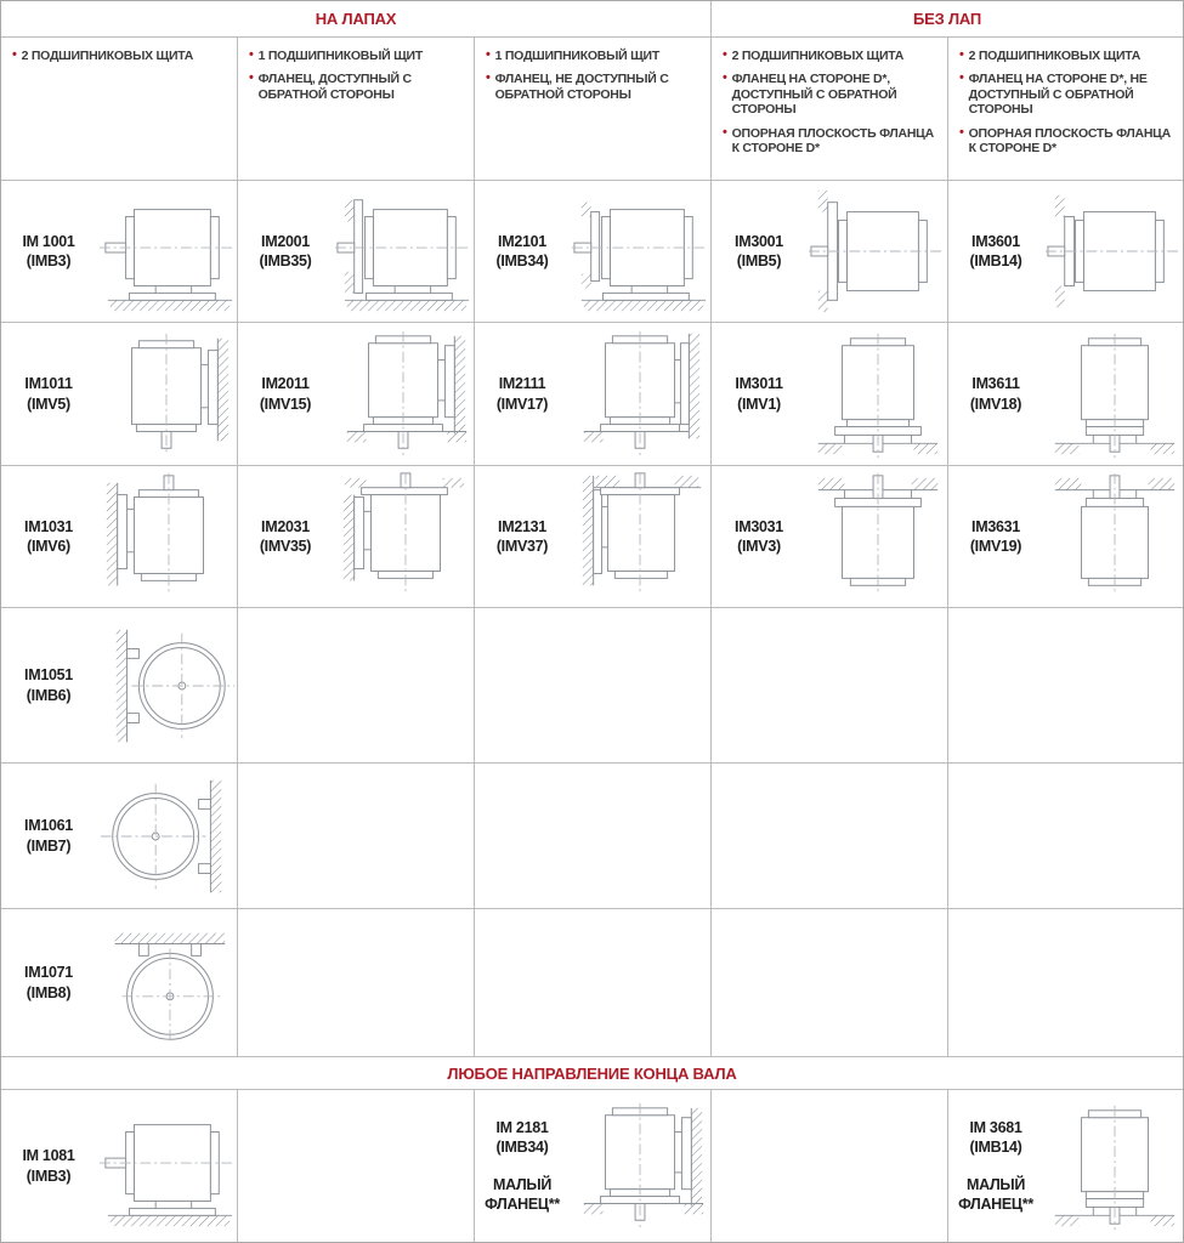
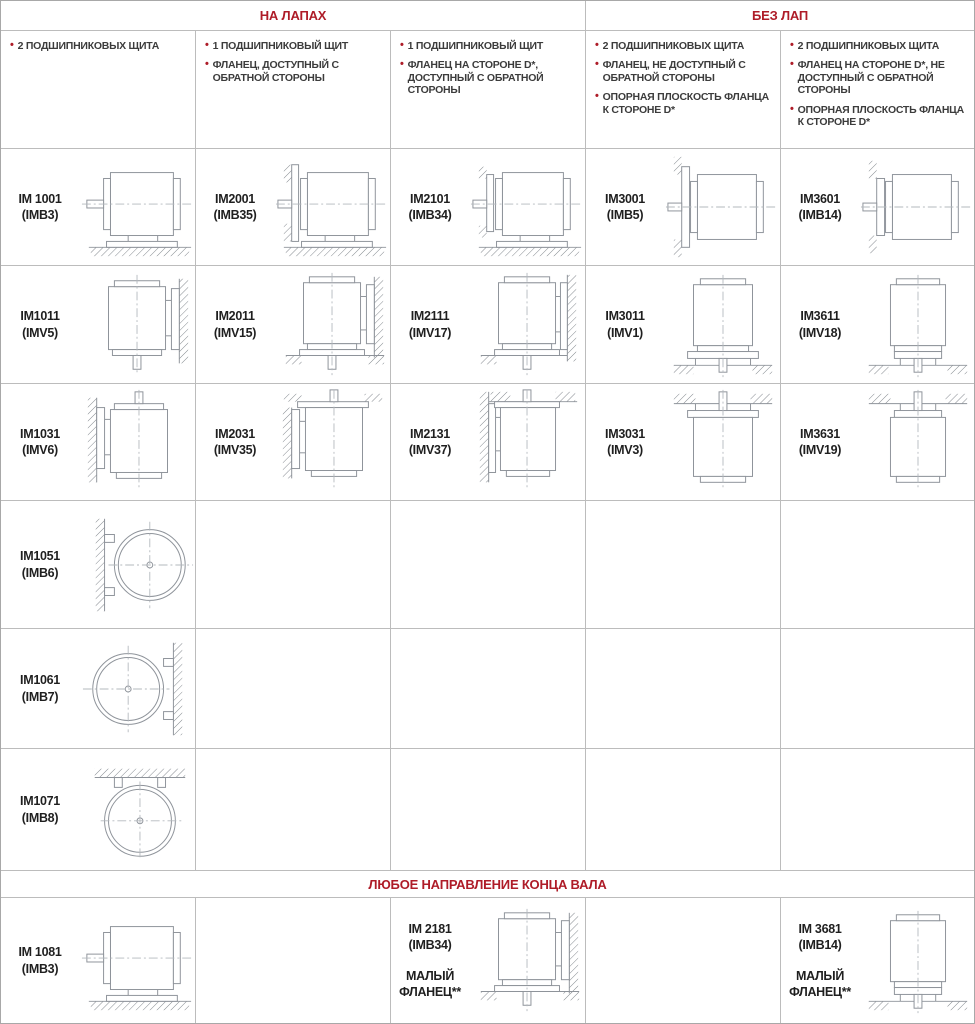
  НА ЛАПАХ
  БЕЗ ЛАП
  •
  2 ПОДШИПНИКОВЫХ ЩИТА
  •
  1 ПОДШИПНИКОВЫЙ ЩИТ
  •
  ФЛАНЕЦ, ДОСТУПНЫЙ С ОБРАТНОЙ СТОРОНЫ
  •
  1 ПОДШИПНИКОВЫЙ ЩИТ
  •
- ФЛАНЕЦ, НЕ ДОСТУПНЫЙ С ОБРАТНОЙ СТОРОНЫ
+ ФЛАНЕЦ НА СТОРОНЕ D*, ДОСТУПНЫЙ С ОБРАТНОЙ СТОРОНЫ
  •
  2 ПОДШИПНИКОВЫХ ЩИТА
  •
- ФЛАНЕЦ НА СТОРОНЕ D*, ДОСТУПНЫЙ С ОБРАТНОЙ СТОРОНЫ
+ ФЛАНЕЦ, НЕ ДОСТУПНЫЙ С ОБРАТНОЙ СТОРОНЫ
  •
  ОПОРНАЯ ПЛОСКОСТЬ ФЛАНЦА К СТОРОНЕ D*
  •
  2 ПОДШИПНИКОВЫХ ЩИТА
  •
  ФЛАНЕЦ НА СТОРОНЕ D*, НЕ ДОСТУПНЫЙ С ОБРАТНОЙ СТОРОНЫ
  •
  ОПОРНАЯ ПЛОСКОСТЬ ФЛАНЦА К СТОРОНЕ D*
  IM 1001
  (IMB3)
  IM2001
  (IMB35)
  IM2101
  (IMB34)
  IM3001
  (IMB5)
  IM3601
  (IMB14)
  IM1011
  (IMV5)
  IM2011
  (IMV15)
  IM2111
  (IMV17)
  IM3011
  (IMV1)
  IM3611
  (IMV18)
  IM1031
  (IMV6)
  IM2031
  (IMV35)
  IM2131
  (IMV37)
  IM3031
  (IMV3)
  IM3631
  (IMV19)
  IM1051
  (IMB6)
  IM1061
  (IMB7)
  IM1071
  (IMB8)
  ЛЮБОЕ НАПРАВЛЕНИЕ КОНЦА ВАЛА
  IM 1081
  (IMB3)
  IM 2181
  (IMB34)
  МАЛЫЙ ФЛАНЕЦ**
  IM 3681
  (IMB14)
  МАЛЫЙ ФЛАНЕЦ**
